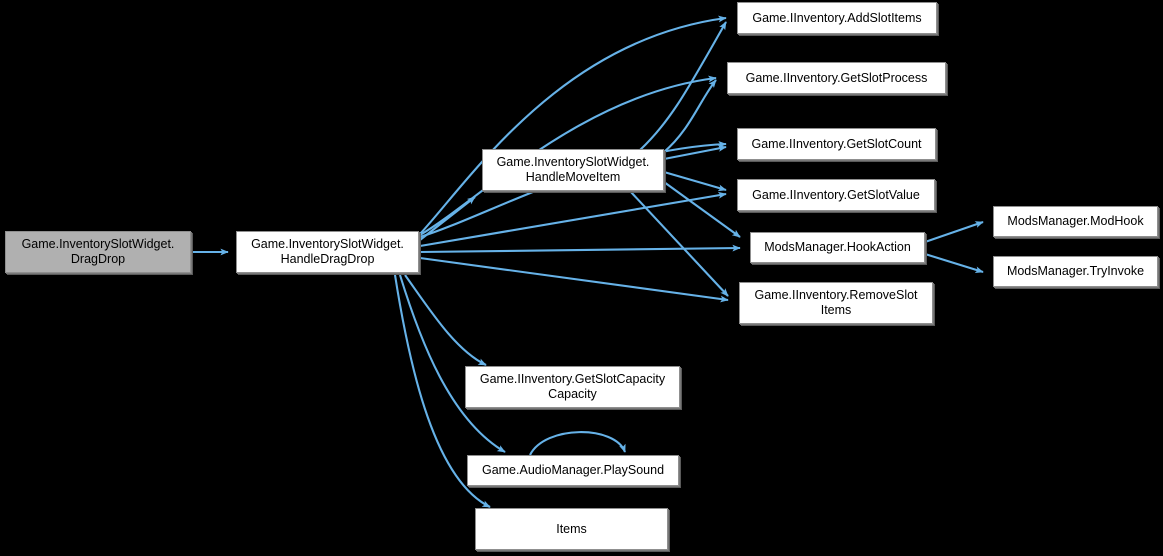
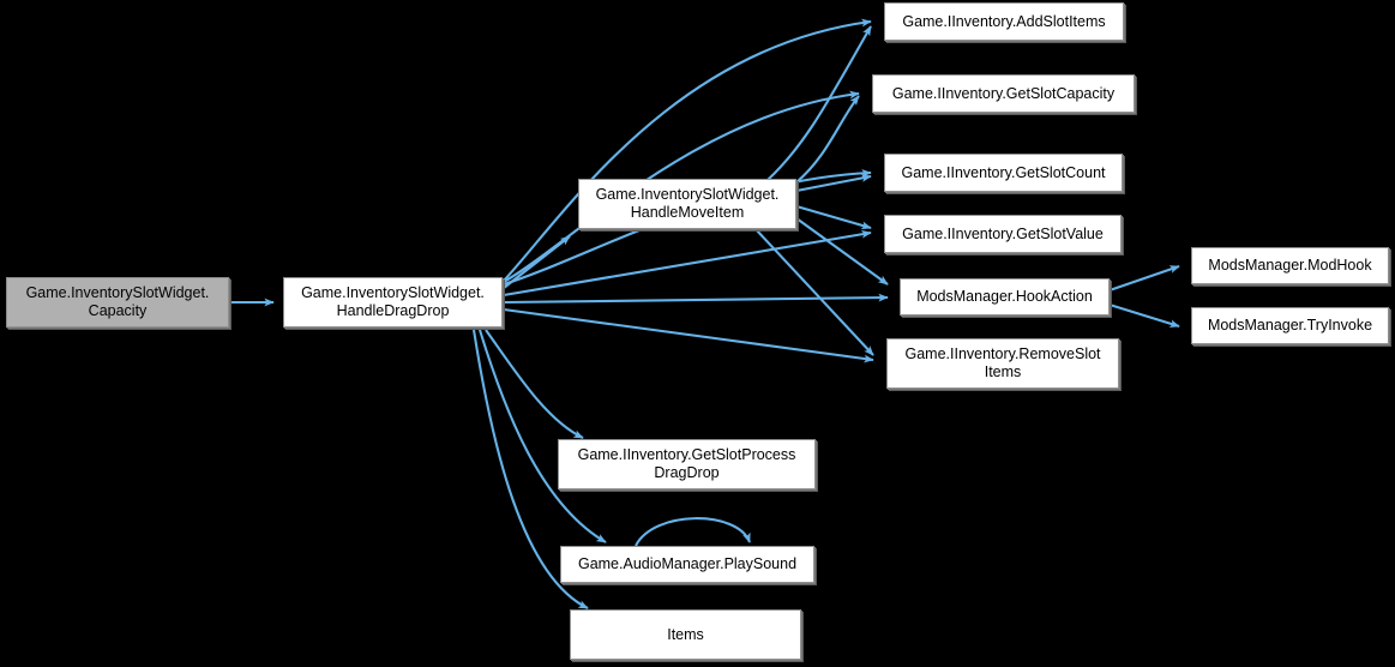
  Game.InventorySlotWidget.
- DragDrop
+ Capacity
  Game.InventorySlotWidget.
  HandleDragDrop
  Game.InventorySlotWidget.
  HandleMoveItem
  Game.IInventory.AddSlotItems
- Game.IInventory.GetSlotProcess
+ Game.IInventory.GetSlotCapacity
  Game.IInventory.GetSlotCount
  Game.IInventory.GetSlotValue
  ModsManager.HookAction
  Game.IInventory.RemoveSlot
  Items
  ModsManager.ModHook
  ModsManager.TryInvoke
- Game.IInventory.GetSlotCapacity
+ Game.IInventory.GetSlotProcess
- Capacity
+ DragDrop
  Game.AudioManager.PlaySound
  Items
